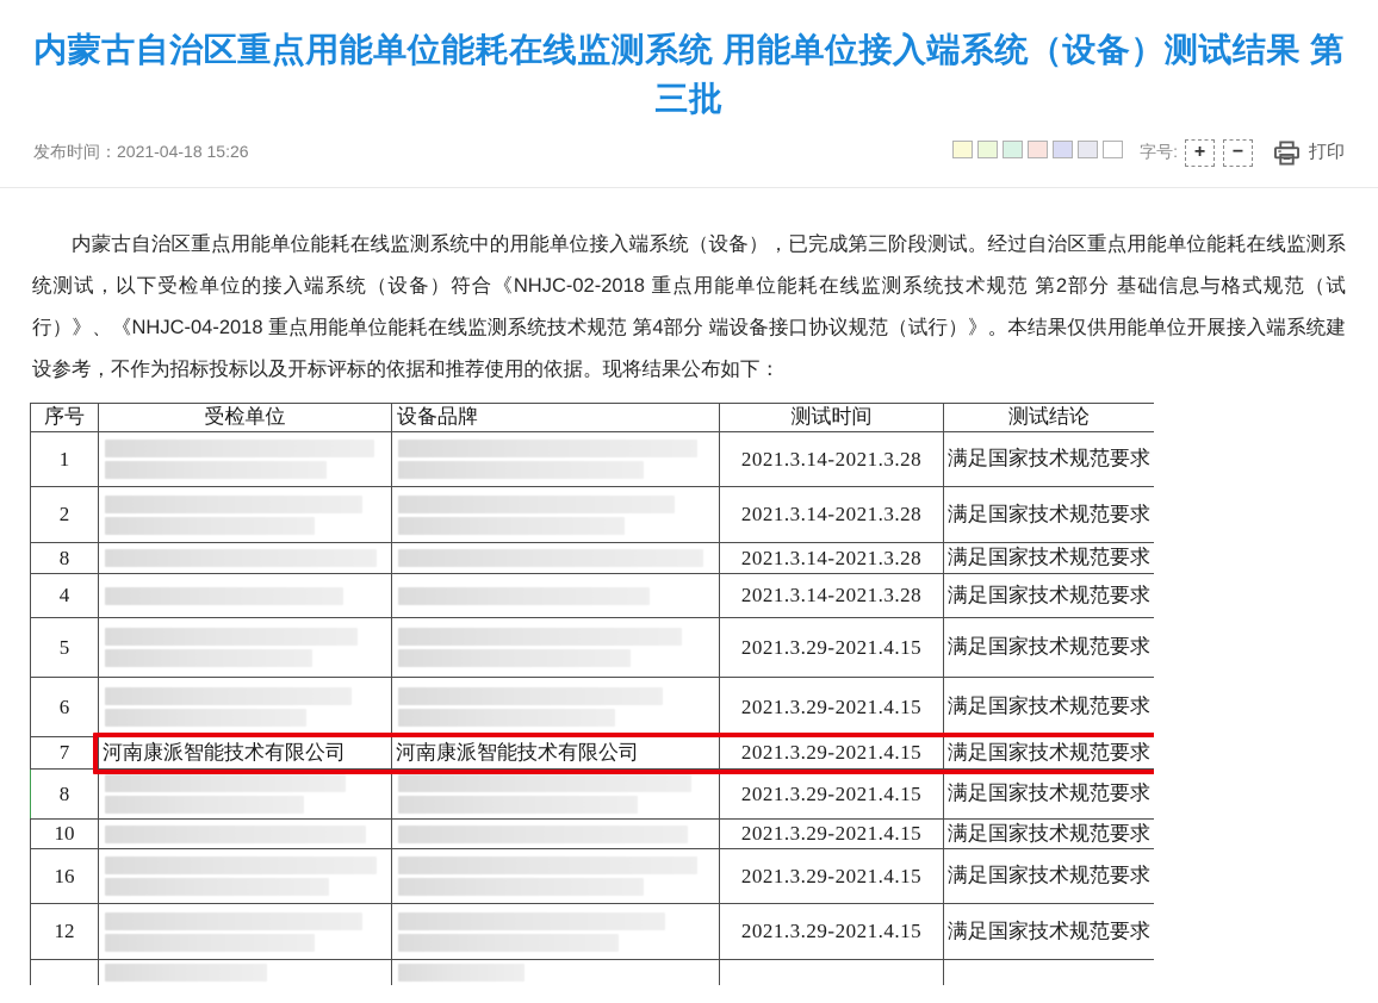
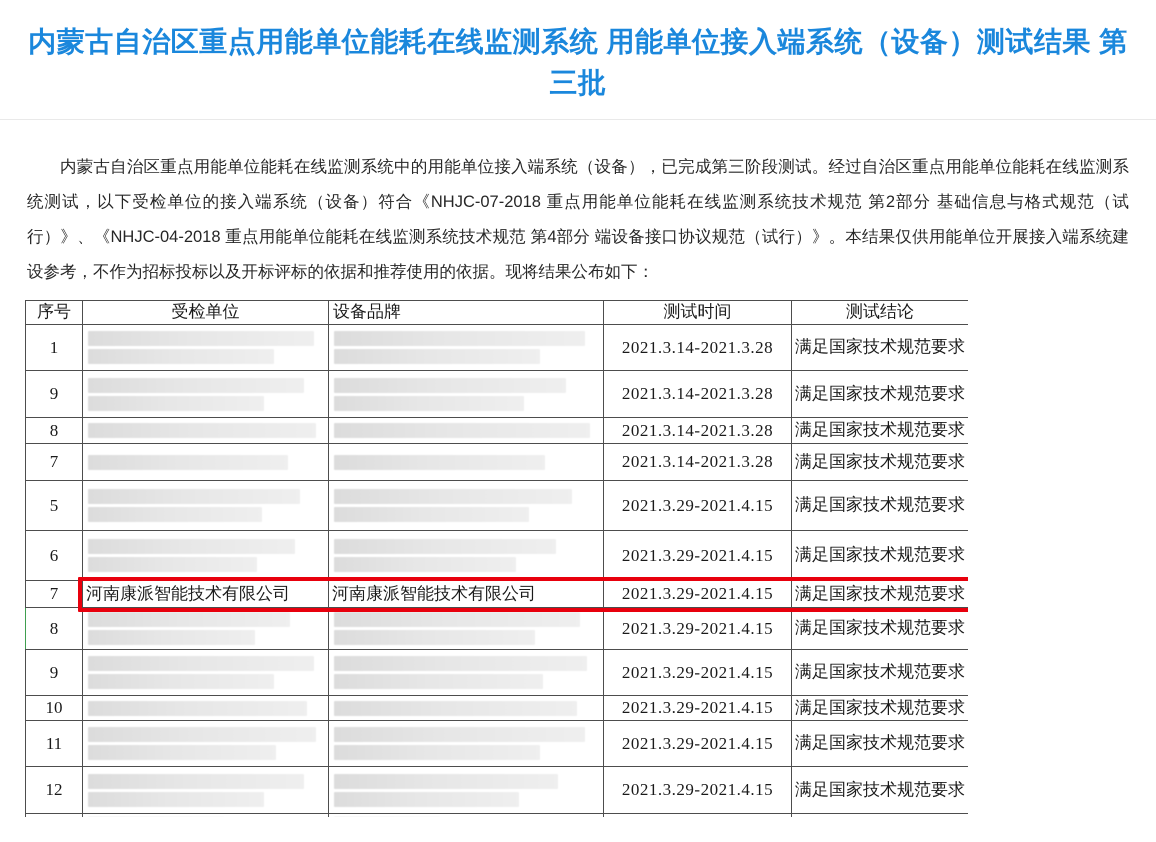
  内蒙古自治区重点用能单位能耗在线监测系统 用能单位接入端系统（设备）测试结果 第三批
- 发布时间：2021-04-18 15:26
- 字号:
- +
- −
- 打印
- 内蒙古自治区重点用能单位能耗在线监测系统中的用能单位接入端系统（设备），已完成第三阶段测试。经过自治区重点用能单位能耗在线监测系统测试，以下受检单位的接入端系统（设备）符合《NHJC-02-2018 重点用能单位能耗在线监测系统技术规范 第2部分 基础信息与格式规范（试行）》、《NHJC-04-2018 重点用能单位能耗在线监测系统技术规范 第4部分 端设备接口协议规范（试行）》。本结果仅供用能单位开展接入端系统建设参考，不作为招标投标以及开标评标的依据和推荐使用的依据。现将结果公布如下：
+ 内蒙古自治区重点用能单位能耗在线监测系统中的用能单位接入端系统（设备），已完成第三阶段测试。经过自治区重点用能单位能耗在线监测系统测试，以下受检单位的接入端系统（设备）符合《NHJC-07-2018 重点用能单位能耗在线监测系统技术规范 第2部分 基础信息与格式规范（试行）》、《NHJC-04-2018 重点用能单位能耗在线监测系统技术规范 第4部分 端设备接口协议规范（试行）》。本结果仅供用能单位开展接入端系统建设参考，不作为招标投标以及开标评标的依据和推荐使用的依据。现将结果公布如下：
  序号	受检单位	设备品牌	测试时间	测试结论
  1			2021.3.14-2021.3.28	满足国家技术规范要求
- 2			2021.3.14-2021.3.28	满足国家技术规范要求
+ 9			2021.3.14-2021.3.28	满足国家技术规范要求
  8			2021.3.14-2021.3.28	满足国家技术规范要求
- 4			2021.3.14-2021.3.28	满足国家技术规范要求
+ 7			2021.3.14-2021.3.28	满足国家技术规范要求
  5			2021.3.29-2021.4.15	满足国家技术规范要求
  6			2021.3.29-2021.4.15	满足国家技术规范要求
  7	河南康派智能技术有限公司	河南康派智能技术有限公司	2021.3.29-2021.4.15	满足国家技术规范要求
  8			2021.3.29-2021.4.15	满足国家技术规范要求
+ 9			2021.3.29-2021.4.15	满足国家技术规范要求
  10			2021.3.29-2021.4.15	满足国家技术规范要求
- 16			2021.3.29-2021.4.15	满足国家技术规范要求
+ 11			2021.3.29-2021.4.15	满足国家技术规范要求
  12			2021.3.29-2021.4.15	满足国家技术规范要求
